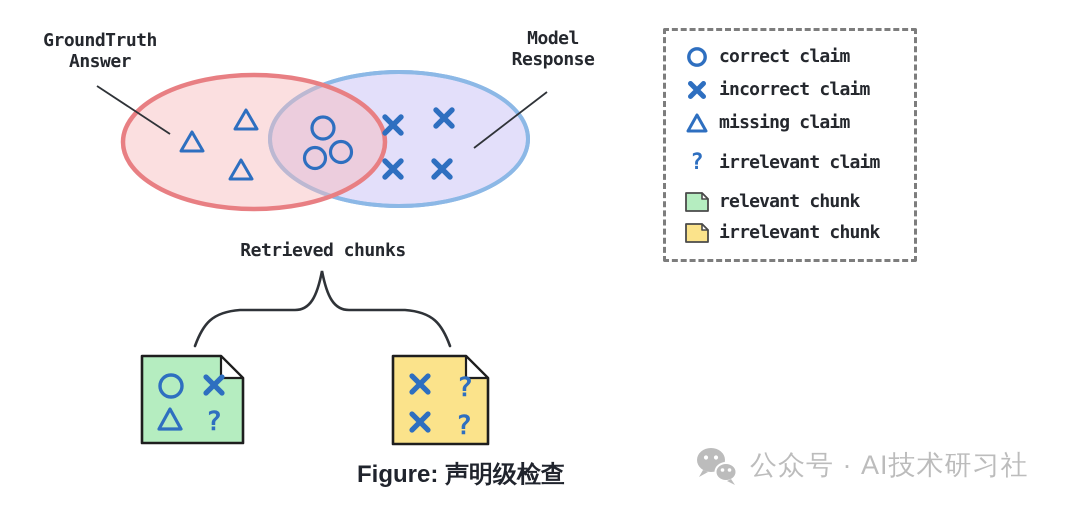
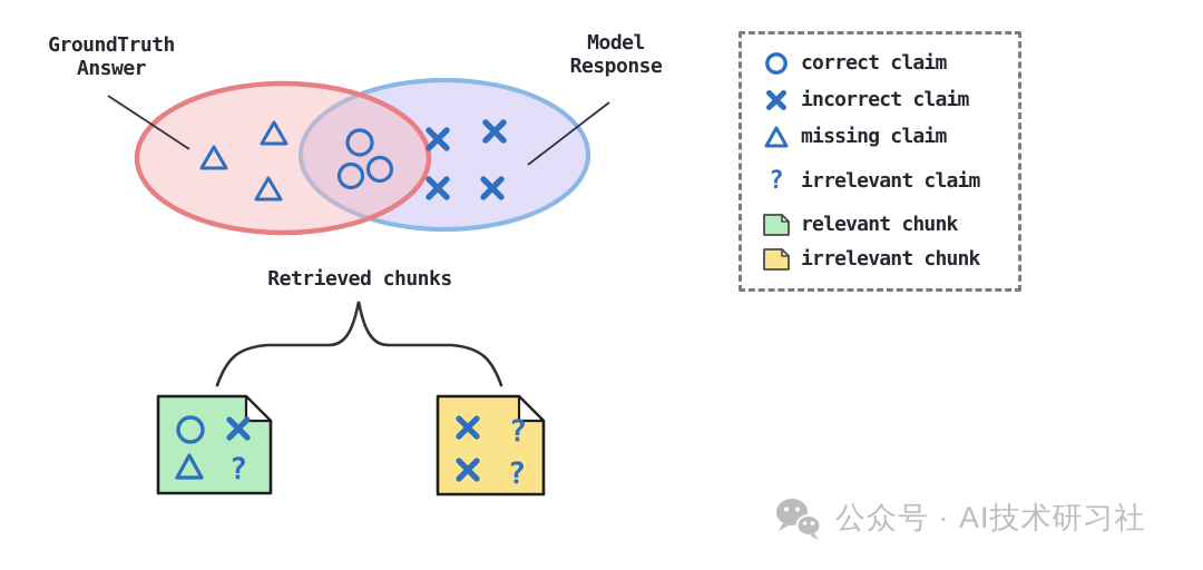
  ?
  ?
  ?
  GroundTruth
  Answer
  Model
  Response
  Retrieved chunks
  correct claim
  incorrect claim
  missing claim
  ?
  irrelevant claim
  relevant chunk
  irrelevant chunk
- Figure: 声明级检查
  公众号 · AI技术研习社
